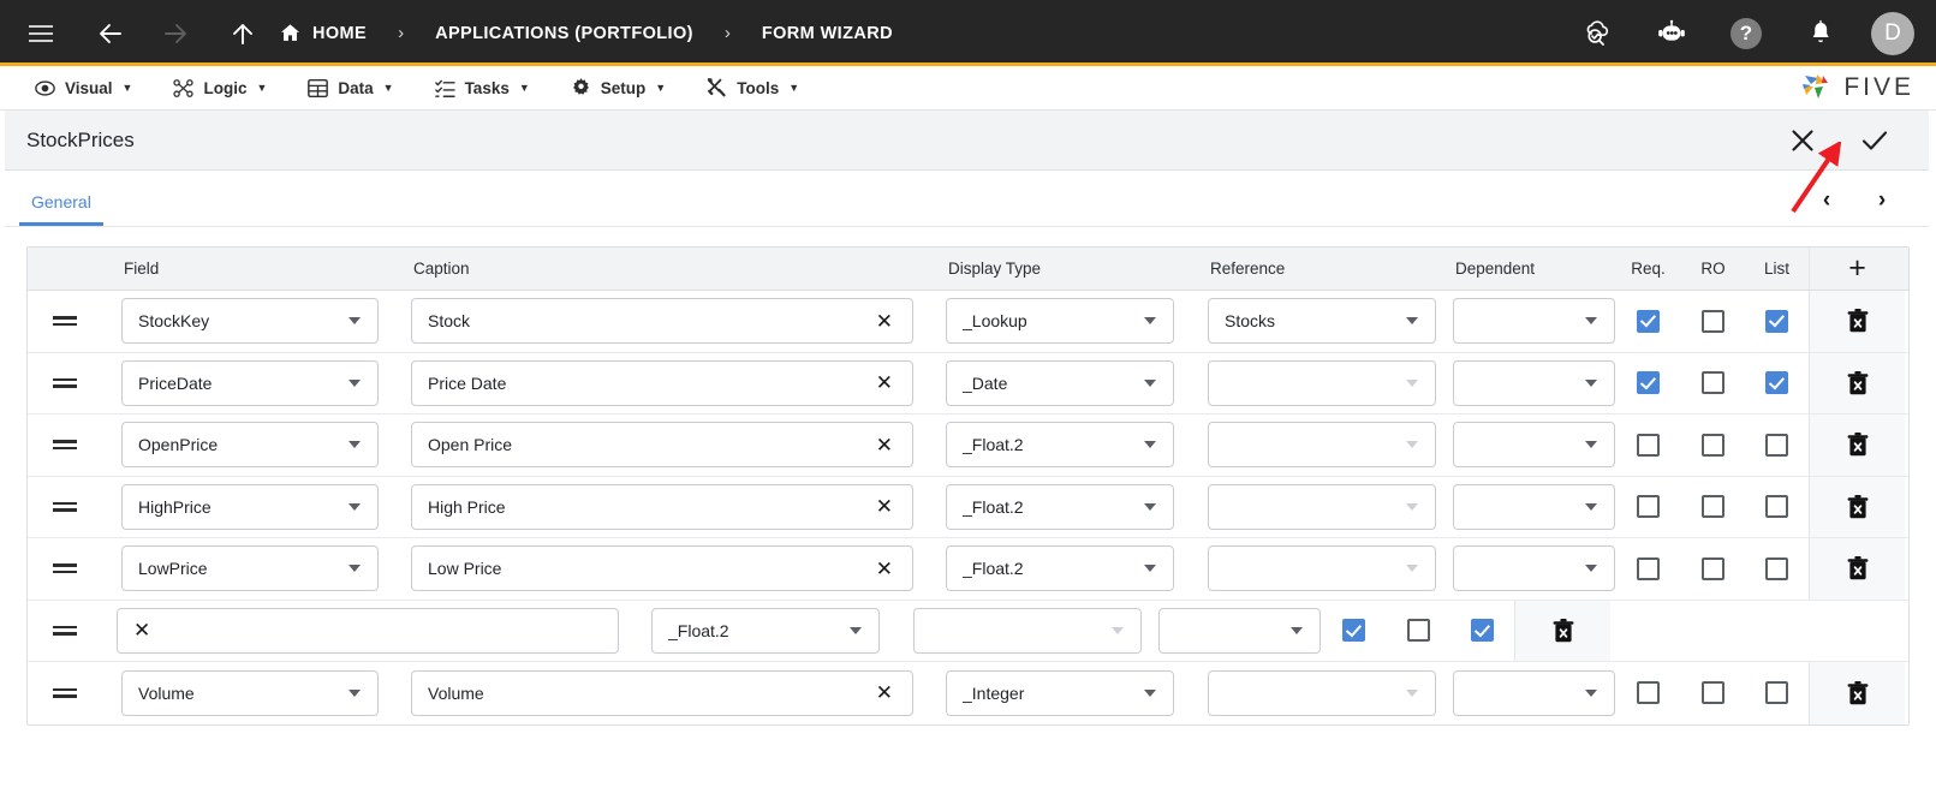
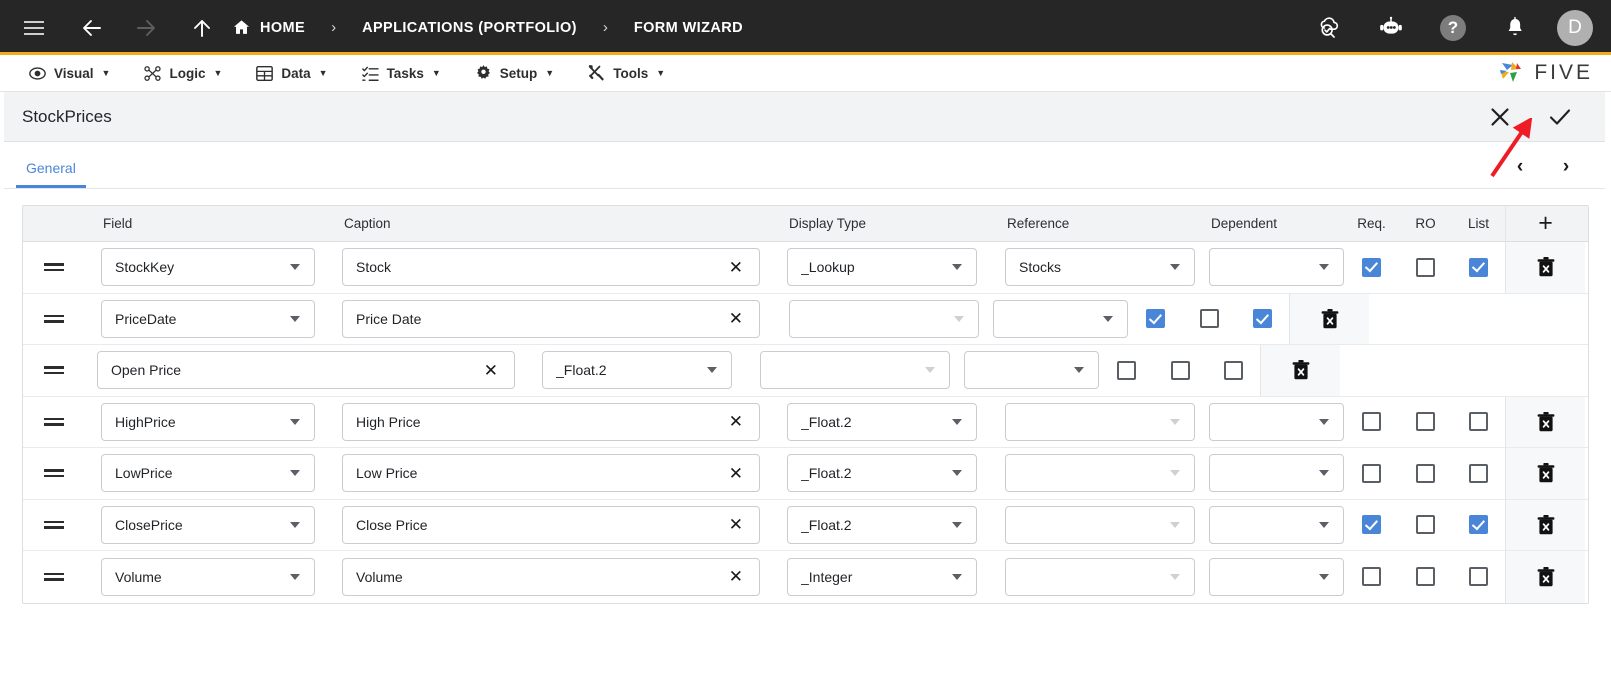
  HOME
  ›
  APPLICATIONS (PORTFOLIO)
  ›
  FORM WIZARD
  ?
  D
  Visual
  ▼
  Logic
  ▼
  Data
  ▼
  Tasks
  ▼
  Setup
  ▼
  Tools
  ▼
  FIVE
  StockPrices
  General
  ‹
  ›
  Field
  Caption
  Display Type
  Reference
  Dependent
  Req.
  RO
  List
  +
  StockKey
  Stock
  ✕
  _Lookup
  Stocks
  PriceDate
  Price Date
  ✕
- _Date
- OpenPrice
  Open Price
  ✕
  _Float.2
  HighPrice
  High Price
  ✕
  _Float.2
  LowPrice
  Low Price
  ✕
  _Float.2
+ ClosePrice
+ Close Price
  ✕
  _Float.2
  Volume
  Volume
  ✕
  _Integer
